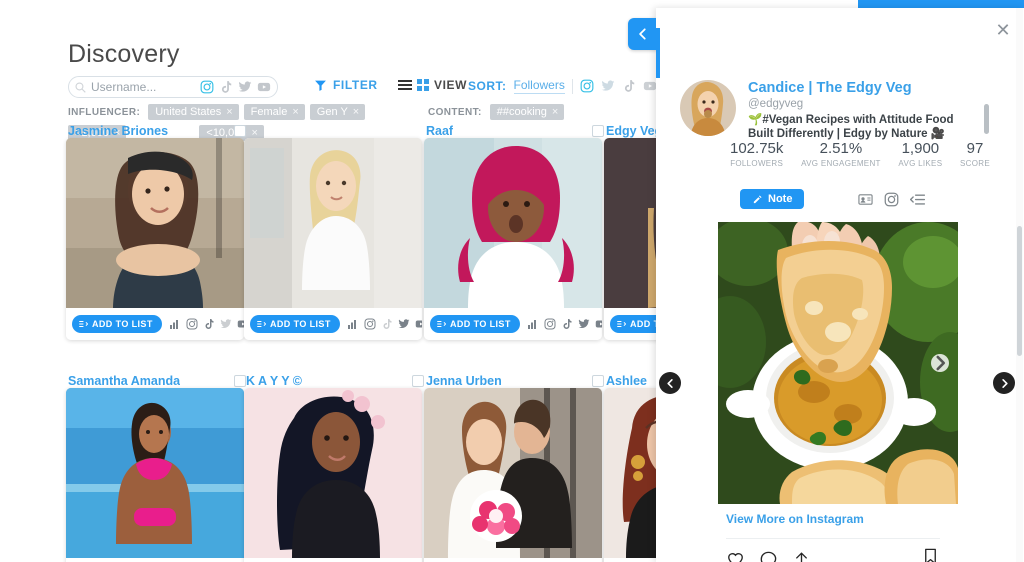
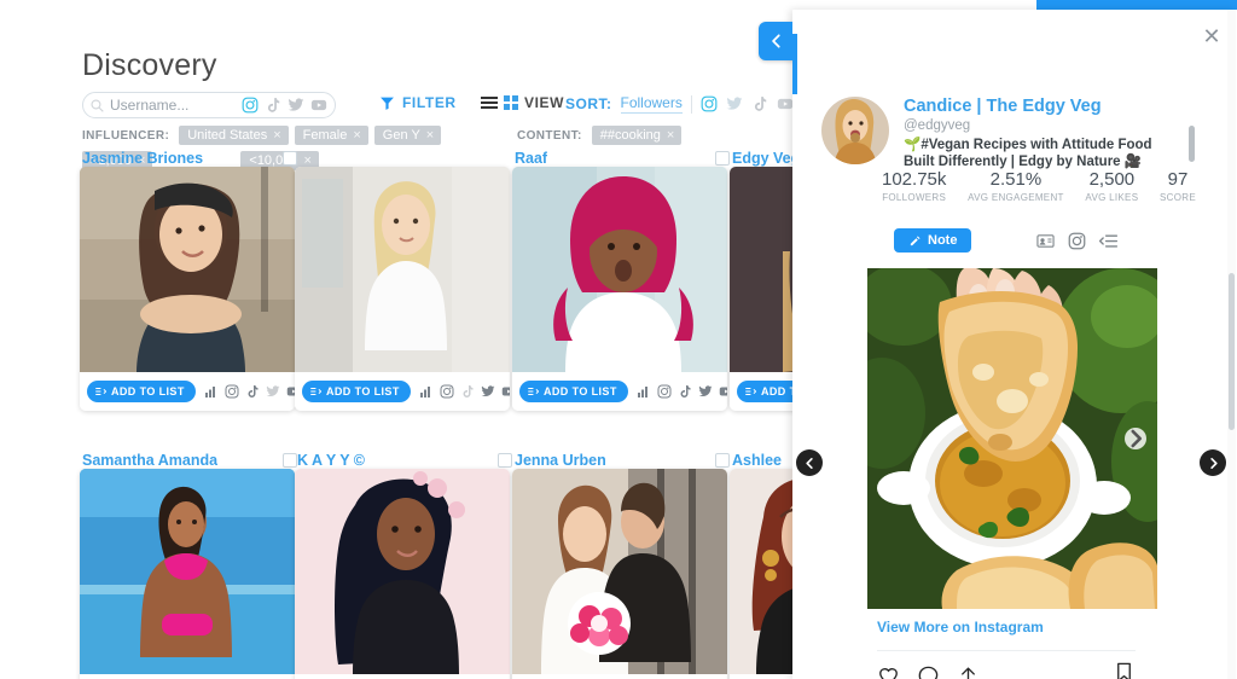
  Discovery
  Username...
  FILTER
  VIEW
  SORT:
  Followers
  INFLUENCER:
  United States
  ×
  Female
  ×
  Gen Y
  ×
  >1,000
  ×
  <10,0
  ×
  CONTENT:
  ##cooking
  ×
  Jasmine Briones
  ADD TO LIST
  ADD TO LIST
  Raaf
  ADD TO LIST
  Edgy Ve
  Samantha Amanda
  K A Y Y ©
  Jenna Urben
  Ashlee
  ✕
  Candice | The Edgy Veg
  @edgyveg
  🌱#Vegan Recipes with Attitude Food Built Differently | Edgy by Nature 🎥
  102.75k
  FOLLOWERS
  2.51%
  AVG ENGAGEMENT
- 1,900
+ 2,500
  AVG LIKES
  97
  SCORE
  Note
  View More on Instagram
